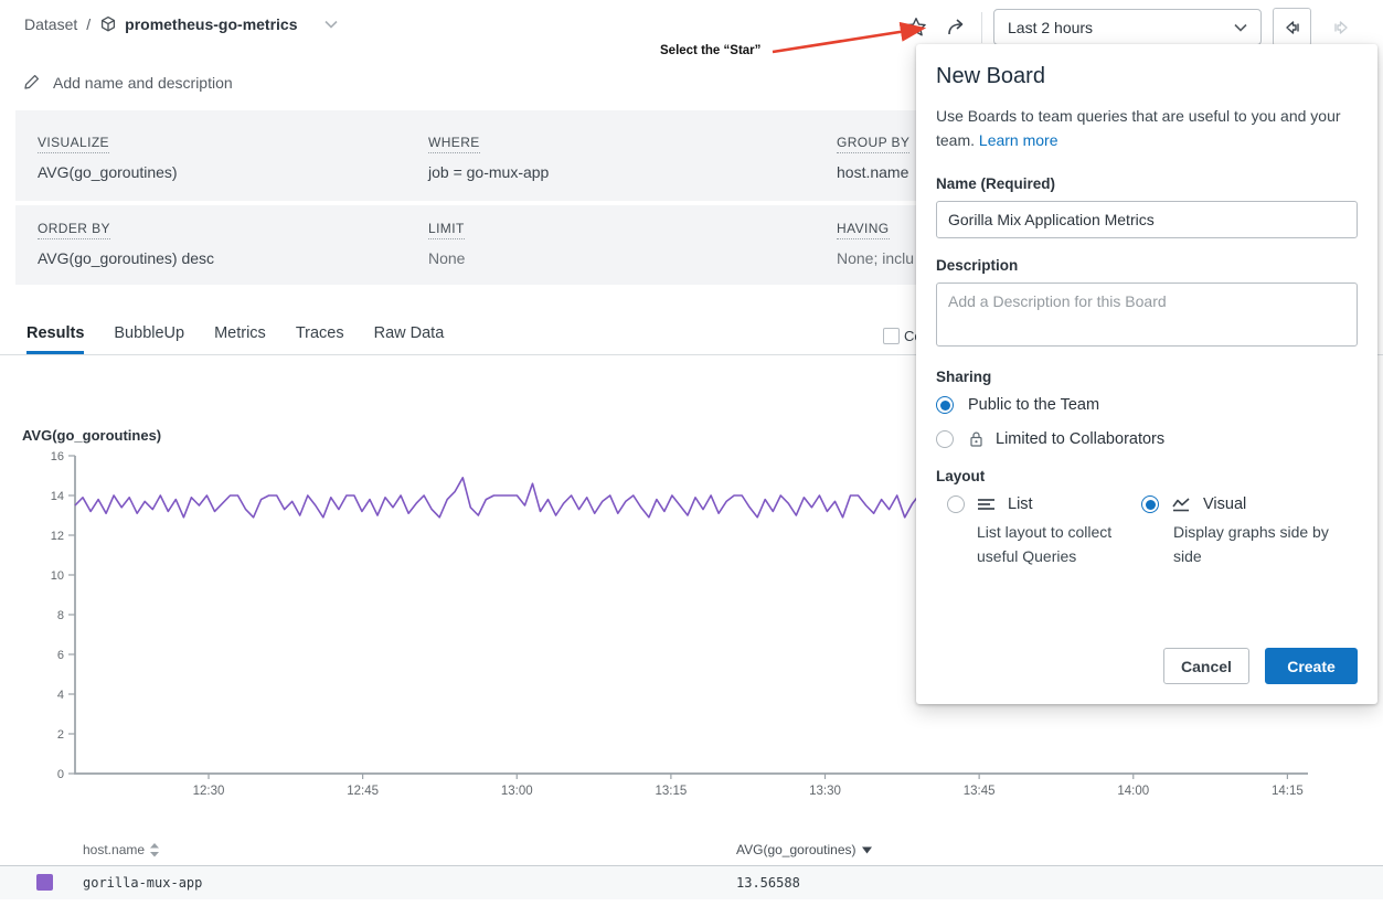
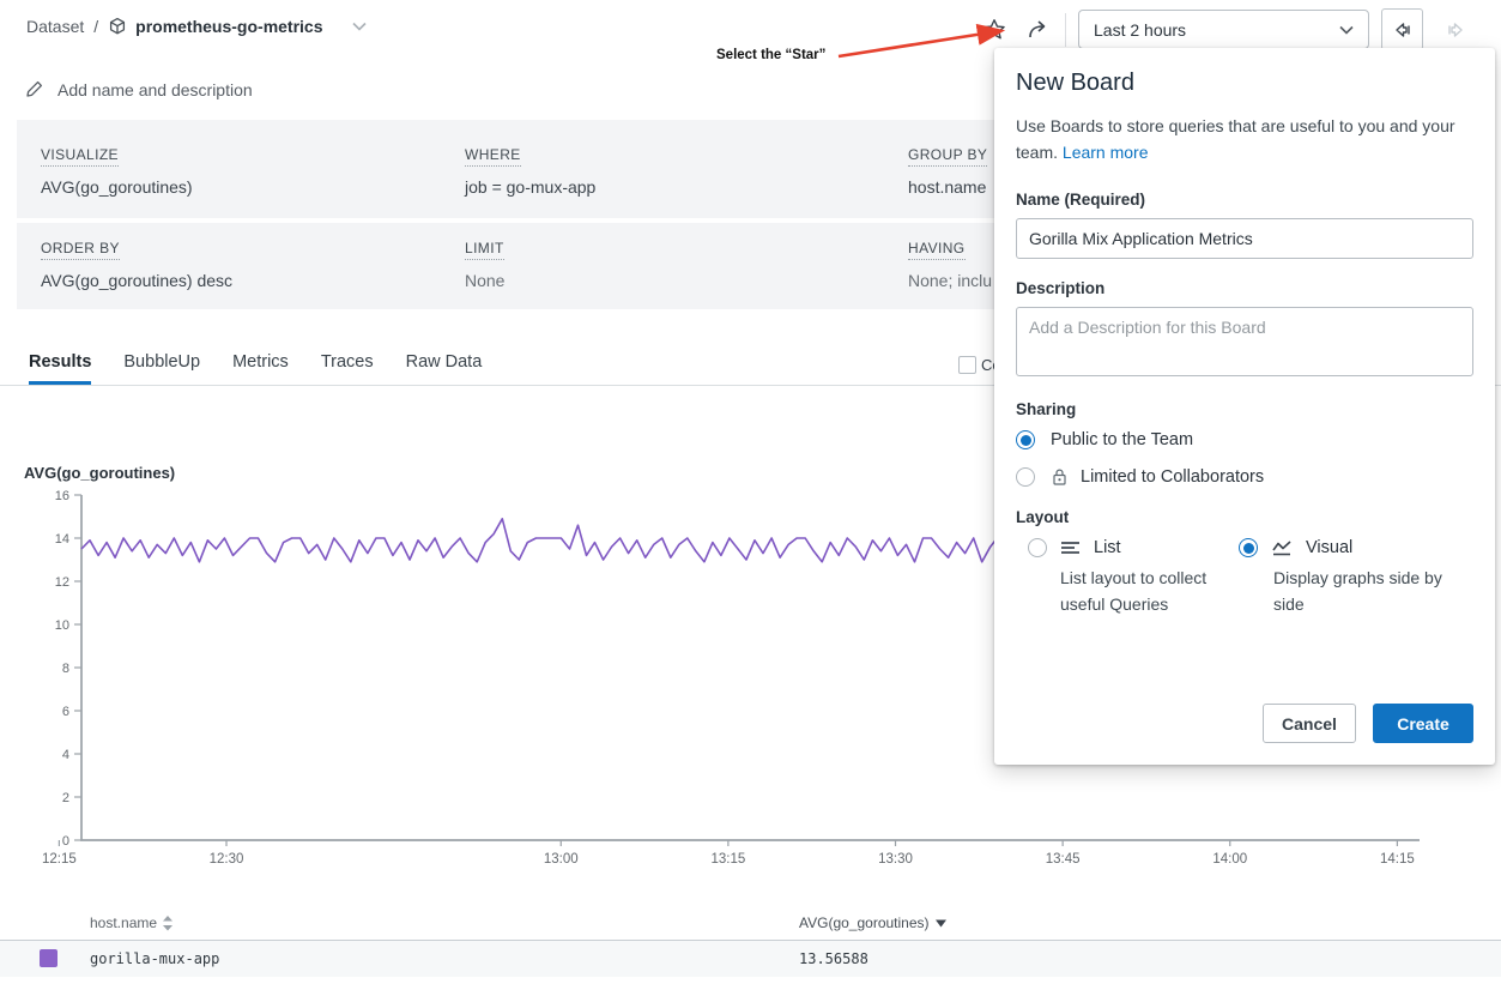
  Dataset
  /
  prometheus-go-metrics
  Last 2 hours
  Select the “Star”
  Add name and description
  VISUALIZE
  AVG(go_goroutines)
  WHERE
  job = go-mux-app
  GROUP BY
  host.name
  ORDER BY
  AVG(go_goroutines) desc
  LIMIT
  None
  HAVING
  None; inclu
  Results
  BubbleUp
  Metrics
  Traces
  Raw Data
  AVG(go_goroutines)
  0
  2
  4
  6
  8
  10
  12
  14
  16
  12:30
- 12:45
+ 12:15
  13:00
  13:15
  13:30
  13:45
  14:00
  14:15
  host.name
  AVG(go_goroutines)
  gorilla-mux-app
  13.56588
  New Board
- Use Boards to team queries that are useful to you and your team. Learn more
+ Use Boards to store queries that are useful to you and your team. Learn more
  Name (Required)
  Gorilla Mix Application Metrics
  Description
  Add a Description for this Board
  Sharing
  Public to the Team
  Limited to Collaborators
  Layout
  List
  List layout to collect useful Queries
  Visual
  Display graphs side by side
  Cancel
  Create
